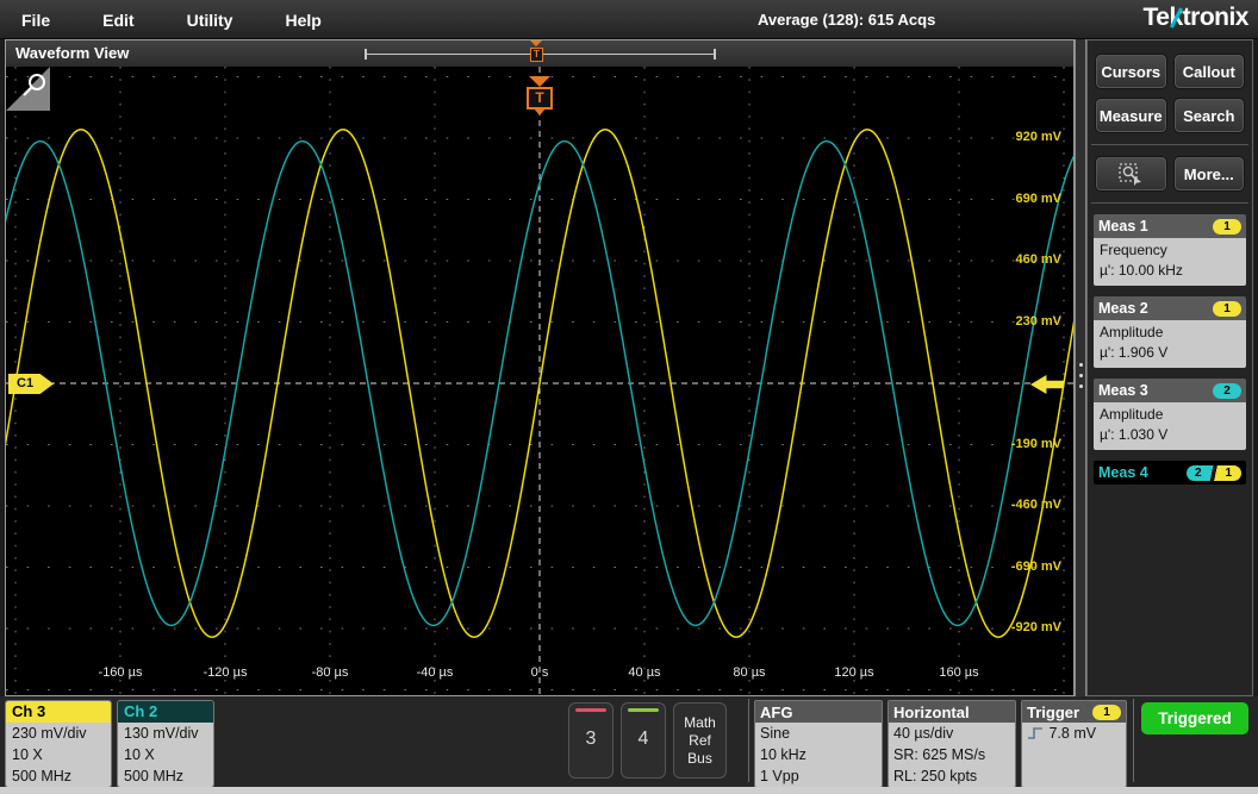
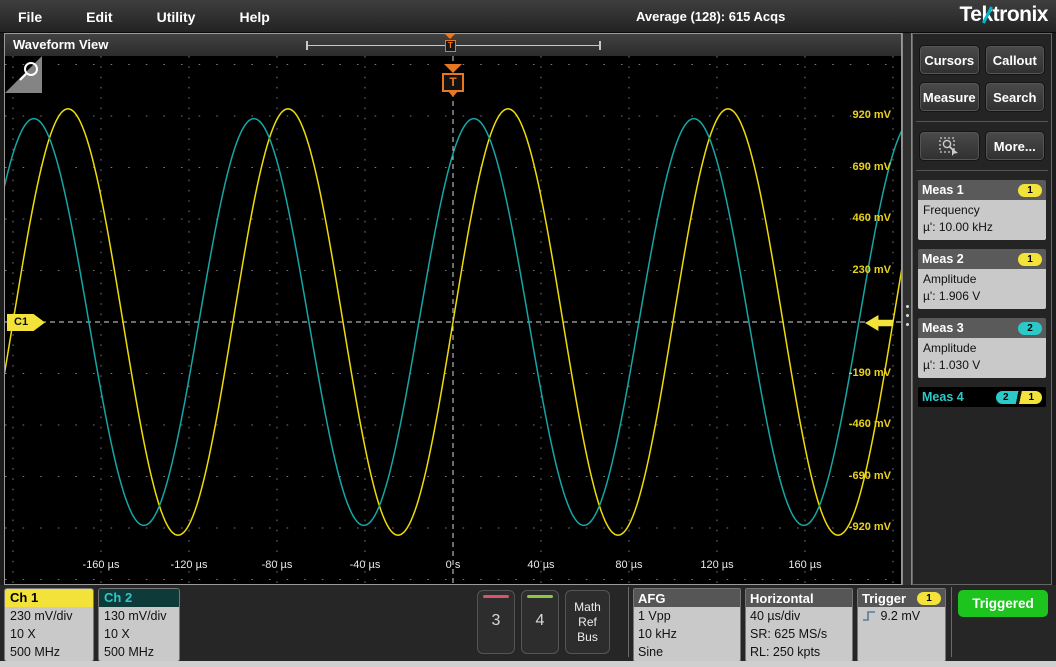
  File
  Edit
  Utility
  Help
  Average (128): 615 Acqs
  Tektronix
  Waveform View
  T
  920 mV
  690 mV
  460 mV
  230 mV
  -190 mV
  -460 mV
  -690 mV
  -920 mV
  -160 µs
  -120 µs
  -80 µs
  -40 µs
  0 s
  40 µs
  80 µs
  120 µs
  160 µs
  T
  C1
  Cursors
  Callout
  Measure
  Search
  More...
  Meas 1
  1
  Frequency
  µ': 10.00 kHz
  Meas 2
  1
  Amplitude
  µ': 1.906 V
  Meas 3
  2
  Amplitude
  µ': 1.030 V
  Meas 4
  2
  1
- Ch 3
+ Ch 1
  230 mV/div
  10 X
  500 MHz
  Ch 2
  130 mV/div
  10 X
  500 MHz
  3
  4
  Math
  Ref
  Bus
  AFG
- Sine
+ 1 Vpp
  10 kHz
- 1 Vpp
+ Sine
  Horizontal
  40 µs/div
  SR: 625 MS/s
  RL: 250 kpts
  Trigger
  1
- 7.8 mV
+ 9.2 mV
  Triggered
